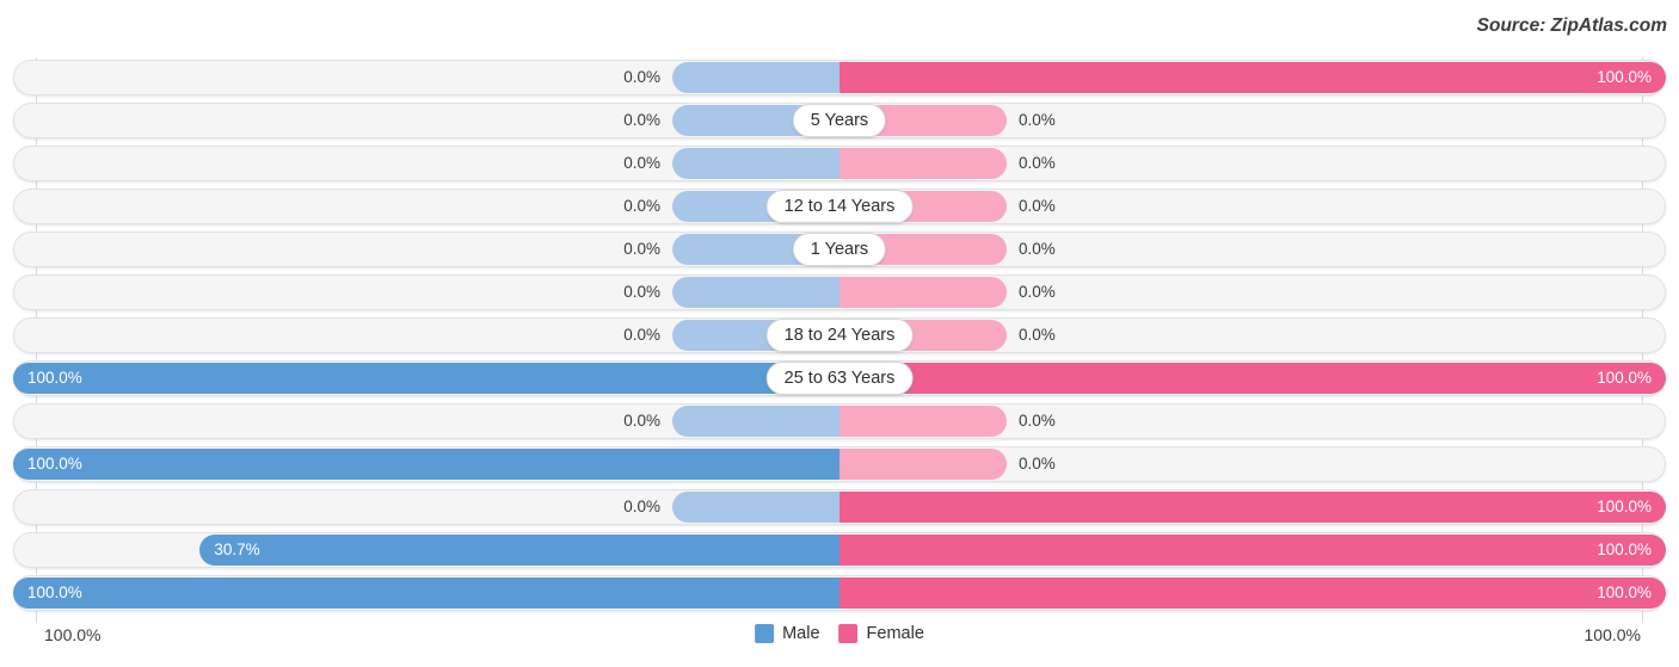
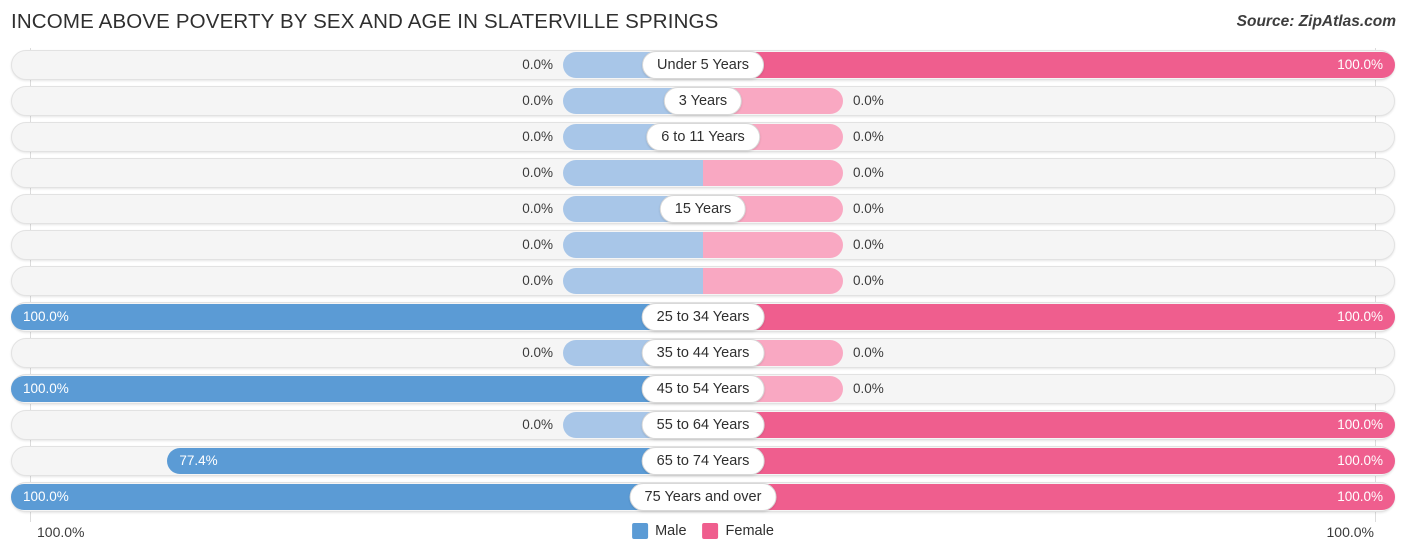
+ INCOME ABOVE POVERTY BY SEX AND AGE IN SLATERVILLE SPRINGS
  Source: ZipAtlas.com
  0.0%
  100.0%
+ Under 5 Years
  0.0%
  0.0%
- 5 Years
+ 3 Years
  0.0%
  0.0%
+ 6 to 11 Years
  0.0%
  0.0%
- 12 to 14 Years
  0.0%
  0.0%
- 1 Years
+ 15 Years
  0.0%
  0.0%
  0.0%
  0.0%
- 18 to 24 Years
  100.0%
  100.0%
- 25 to 63 Years
+ 25 to 34 Years
  0.0%
  0.0%
+ 35 to 44 Years
  100.0%
  0.0%
+ 45 to 54 Years
  0.0%
  100.0%
+ 55 to 64 Years
- 30.7%
+ 77.4%
  100.0%
+ 65 to 74 Years
  100.0%
  100.0%
+ 75 Years and over
  100.0%
  Male
  Female
  100.0%
